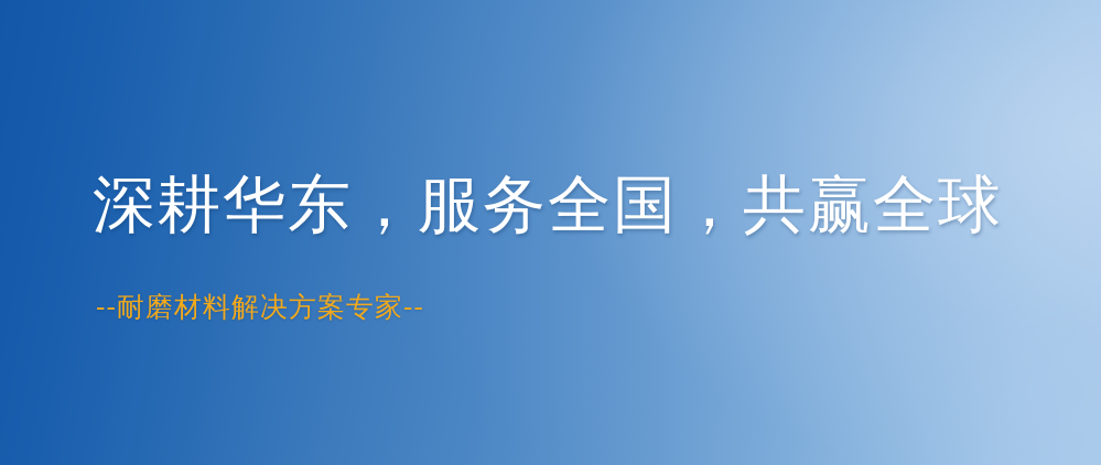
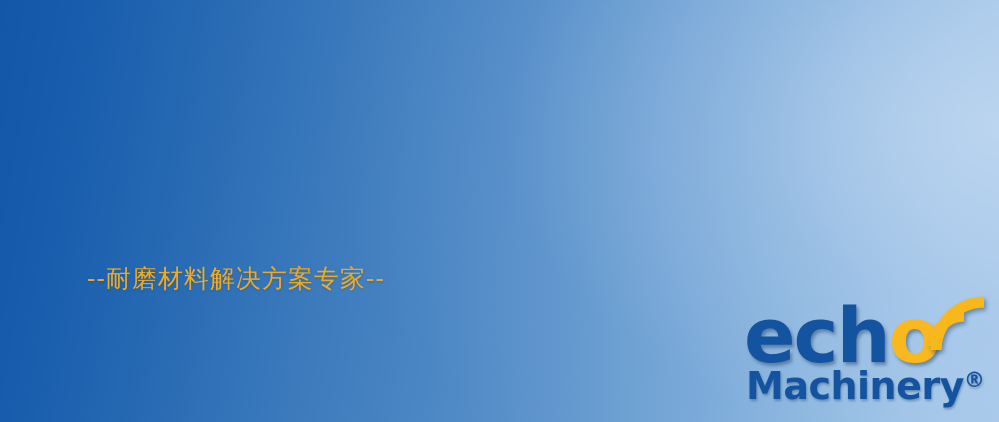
- 深耕华东，服务全国，共赢全球
  --耐磨材料解决方案专家--
+ echo
+ Machinery®
